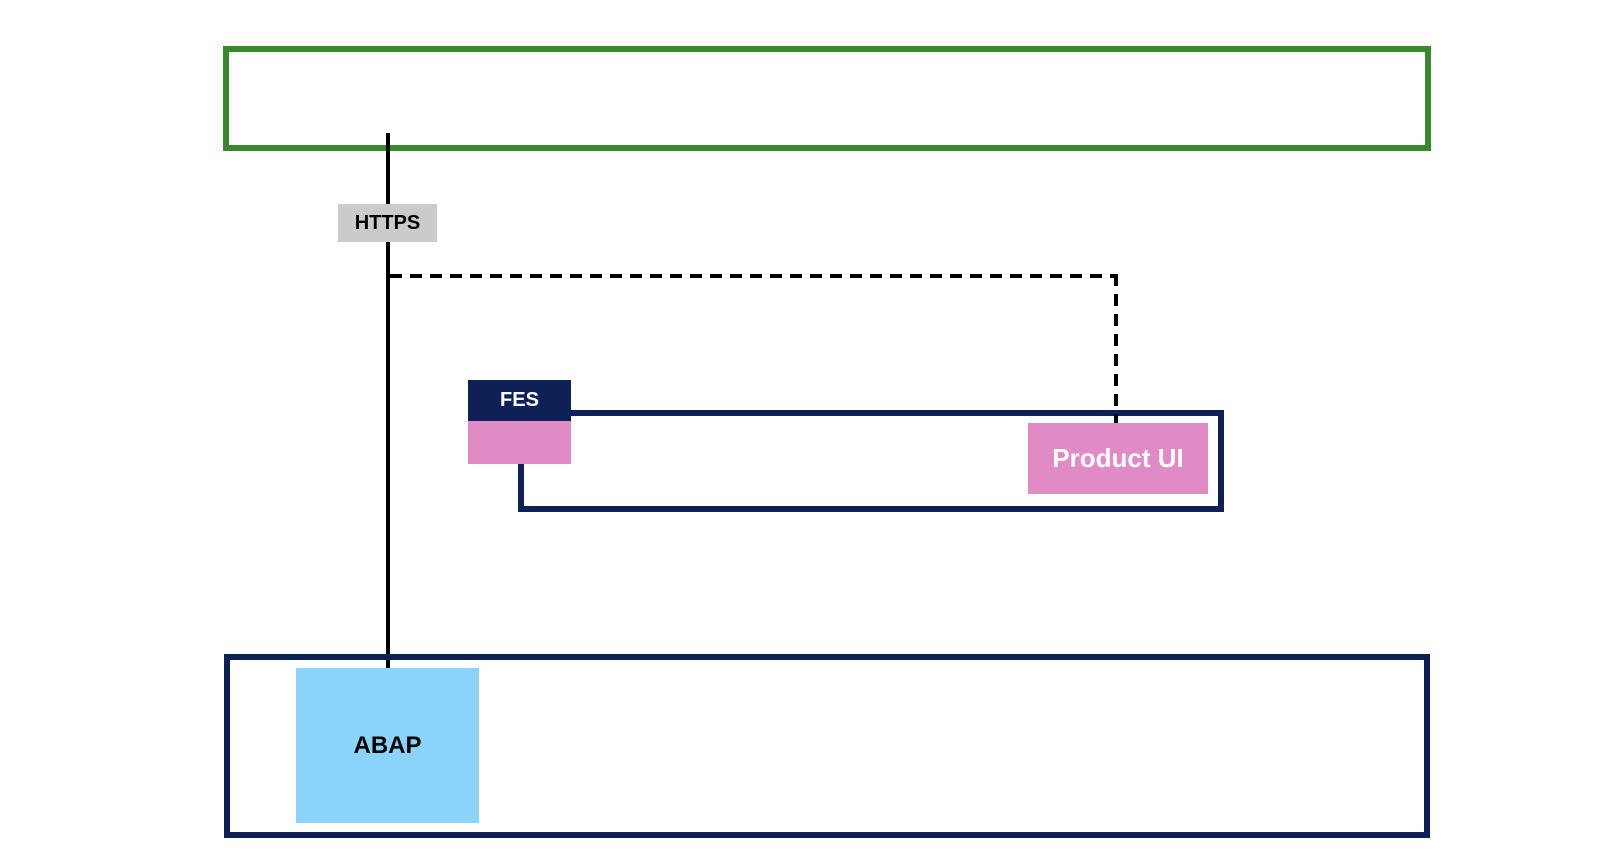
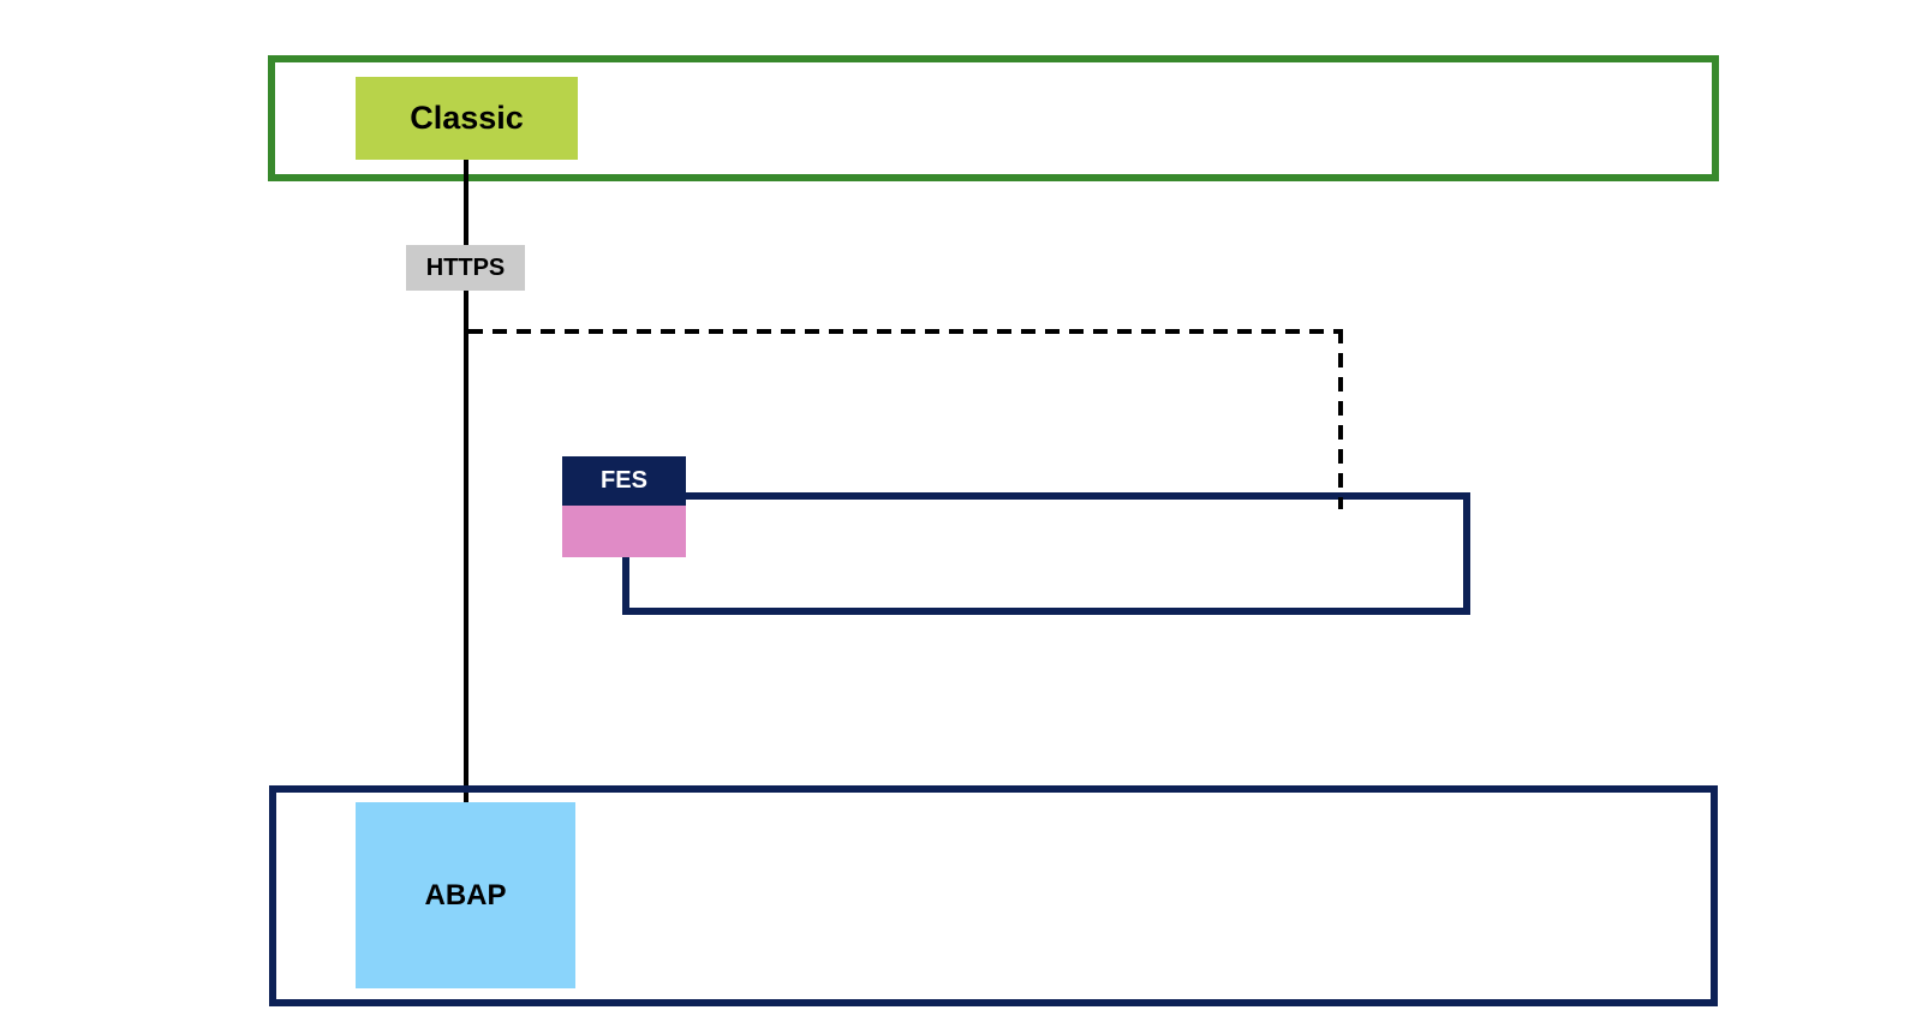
+ Classic
  HTTPS
  FES
- Product UI
  ABAP
